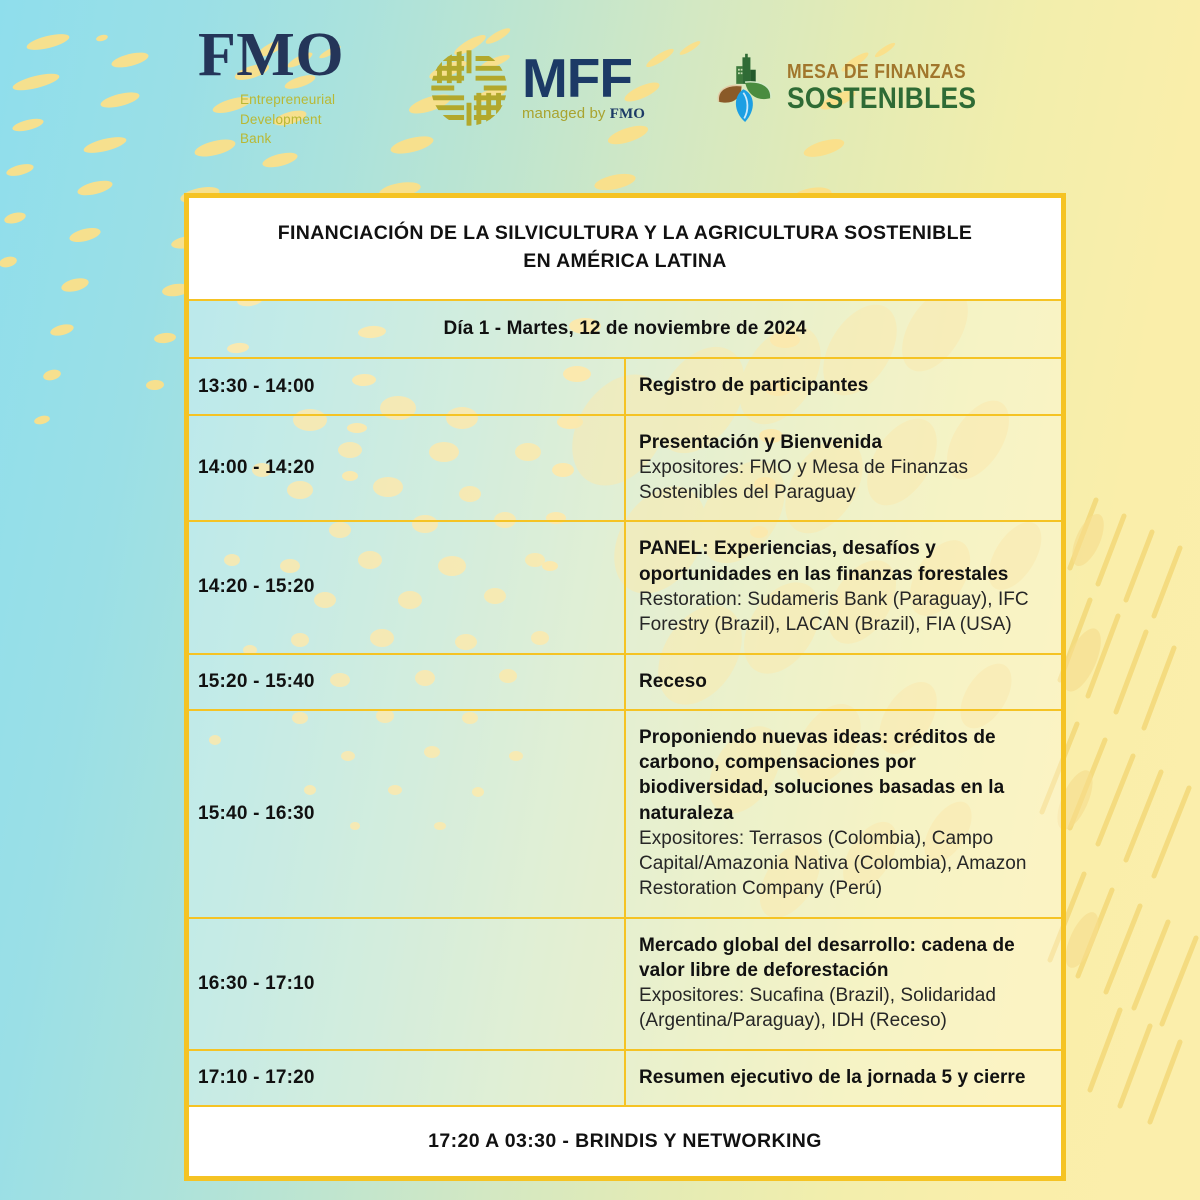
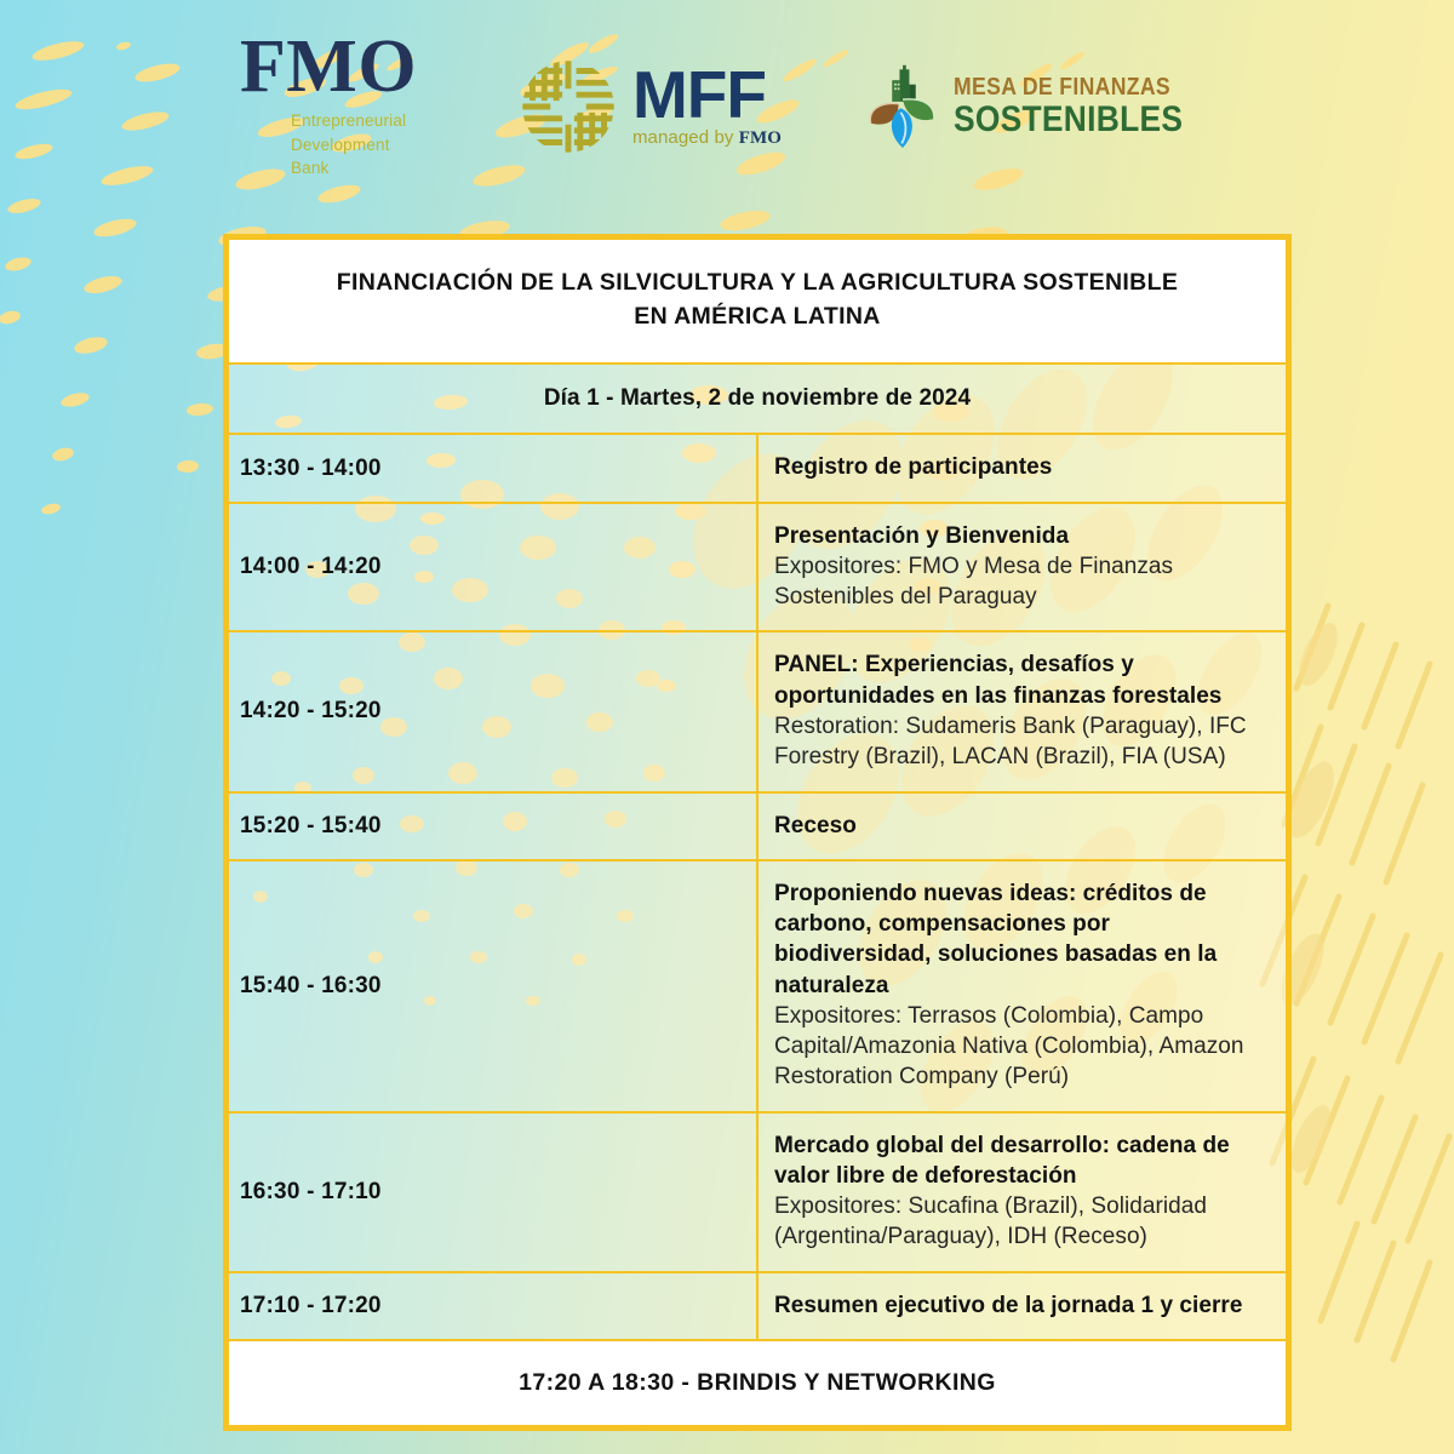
  FMO
  Entrepreneurial
  Development
  Bank
  MFF
  managed by FMO
  MESA DE FINANZAS
  SOSTENIBLES
  FINANCIACIÓN DE LA SILVICULTURA Y LA AGRICULTURA SOSTENIBLE EN AMÉRICA LATINA
- Día 1 - Martes, 12 de noviembre de 2024
+ Día 1 - Martes, 2 de noviembre de 2024
  13:30 - 14:00	Registro de participantes
  14:00 - 14:20	Presentación y Bienvenida Expositores: FMO y Mesa de Finanzas Sostenibles del Paraguay
  14:20 - 15:20	PANEL: Experiencias, desafíos y oportunidades en las finanzas forestales Restoration: Sudameris Bank (Paraguay), IFC Forestry (Brazil), LACAN (Brazil), FIA (USA)
  15:20 - 15:40	Receso
  15:40 - 16:30	Proponiendo nuevas ideas: créditos de carbono, compensaciones por biodiversidad, soluciones basadas en la naturaleza Expositores: Terrasos (Colombia), Campo Capital/Amazonia Nativa (Colombia), Amazon Restoration Company (Perú)
  16:30 - 17:10	Mercado global del desarrollo: cadena de valor libre de deforestación Expositores: Sucafina (Brazil), Solidaridad (Argentina/Paraguay), IDH (Receso)
- 17:10 - 17:20	Resumen ejecutivo de la jornada 5 y cierre
+ 17:10 - 17:20	Resumen ejecutivo de la jornada 1 y cierre
- 17:20 A 03:30 - BRINDIS Y NETWORKING
+ 17:20 A 18:30 - BRINDIS Y NETWORKING
